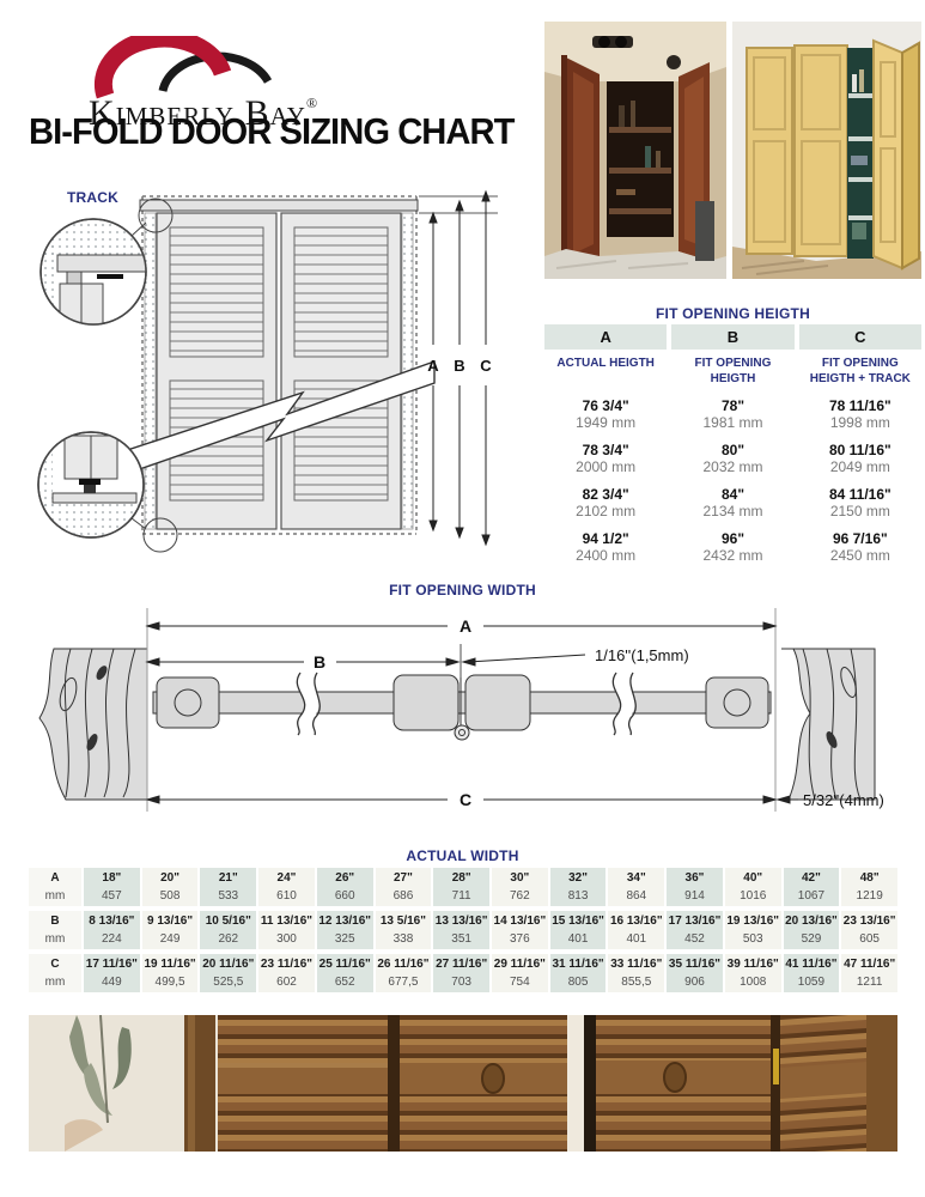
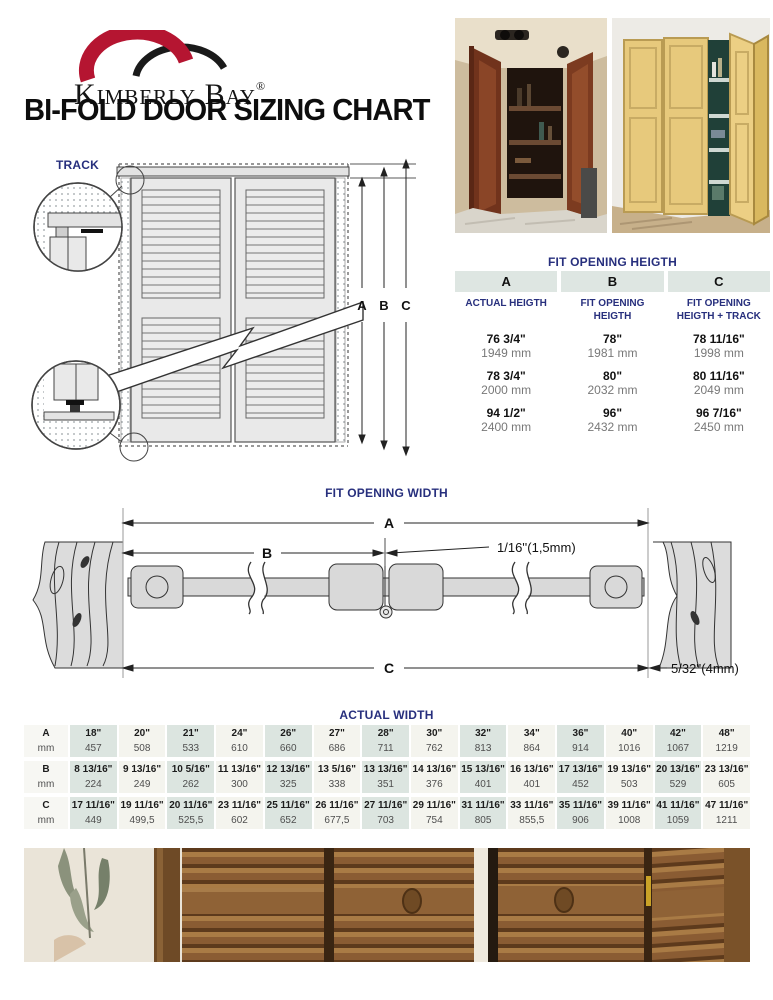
  Kimberly Bay®
  BI-FOLD DOOR SIZING CHART
  TRACK
  A
  B
  C
  FIT OPENING HEIGTH
  A
  B
  C
  ACTUAL HEIGTH
  FIT OPENING HEIGTH
  FIT OPENING HEIGTH + TRACK
  76 3/4"
  1949 mm
  78"
  1981 mm
  78 11/16"
  1998 mm
  78 3/4"
  2000 mm
  80"
  2032 mm
  80 11/16"
  2049 mm
- 82 3/4"
- 2102 mm
- 84"
- 2134 mm
- 84 11/16"
- 2150 mm
  94 1/2"
  2400 mm
  96"
  2432 mm
  96 7/16"
  2450 mm
  FIT OPENING WIDTH
  A
  B
  1/16''(1,5mm)
  C
  5/32''(4mm)
  ACTUAL WIDTH
  A
  mm
  18"
  457
  20"
  508
  21"
  533
  24"
  610
  26"
  660
  27"
  686
  28"
  711
  30"
  762
  32"
  813
  34"
  864
  36"
  914
  40"
  1016
  42"
  1067
  48"
  1219
  B
  mm
  8 13/16"
  224
  9 13/16"
  249
  10 5/16"
  262
  11 13/16"
  300
  12 13/16"
  325
  13 5/16"
  338
  13 13/16"
  351
  14 13/16"
  376
  15 13/16"
  401
  16 13/16"
  401
  17 13/16"
  452
  19 13/16"
  503
  20 13/16"
  529
  23 13/16"
  605
  C
  mm
  17 11/16"
  449
  19 11/16"
  499,5
  20 11/16"
  525,5
  23 11/16"
  602
  25 11/16"
  652
  26 11/16"
  677,5
  27 11/16"
  703
  29 11/16"
  754
  31 11/16"
  805
  33 11/16"
  855,5
  35 11/16"
  906
  39 11/16"
  1008
  41 11/16"
  1059
  47 11/16"
  1211
